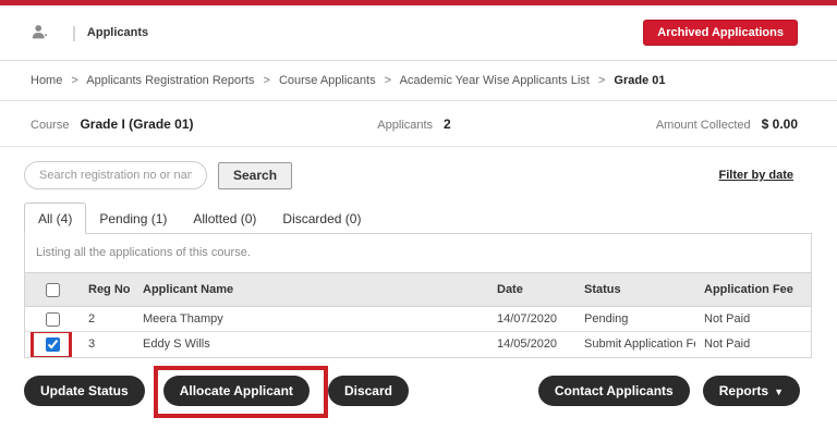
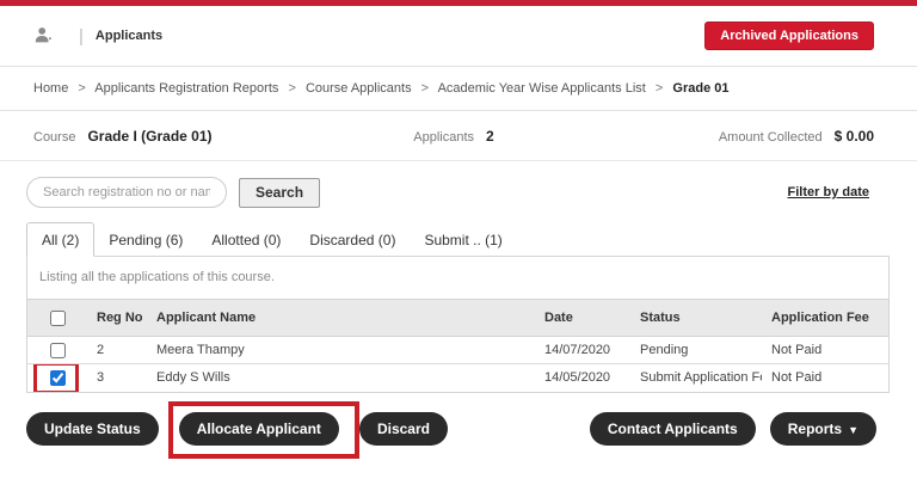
  |
  Applicants
  Archived Applications
  Home > Applicants Registration Reports > Course Applicants > Academic Year Wise Applicants List > Grade 01
  Course
  Grade I (Grade 01)
  Applicants
  2
  Amount Collected
  $ 0.00
  Search registration no or na
  Search
  Filter by date
- All (4)
+ All (2)
- Pending (1)
+ Pending (6)
  Allotted (0)
  Discarded (0)
+ Submit .. (1)
  Listing all the applications of this course.
  	Reg No	Applicant Name	Date	Status	Application Fee
  	2	Meera Thampy	14/07/2020	Pending	Not Paid
  	3	Eddy S Wills	14/05/2020	Submit Application F	Not Paid
  Update Status
  Allocate Applicant
  Discard
  Contact Applicants
  Reports ▼
